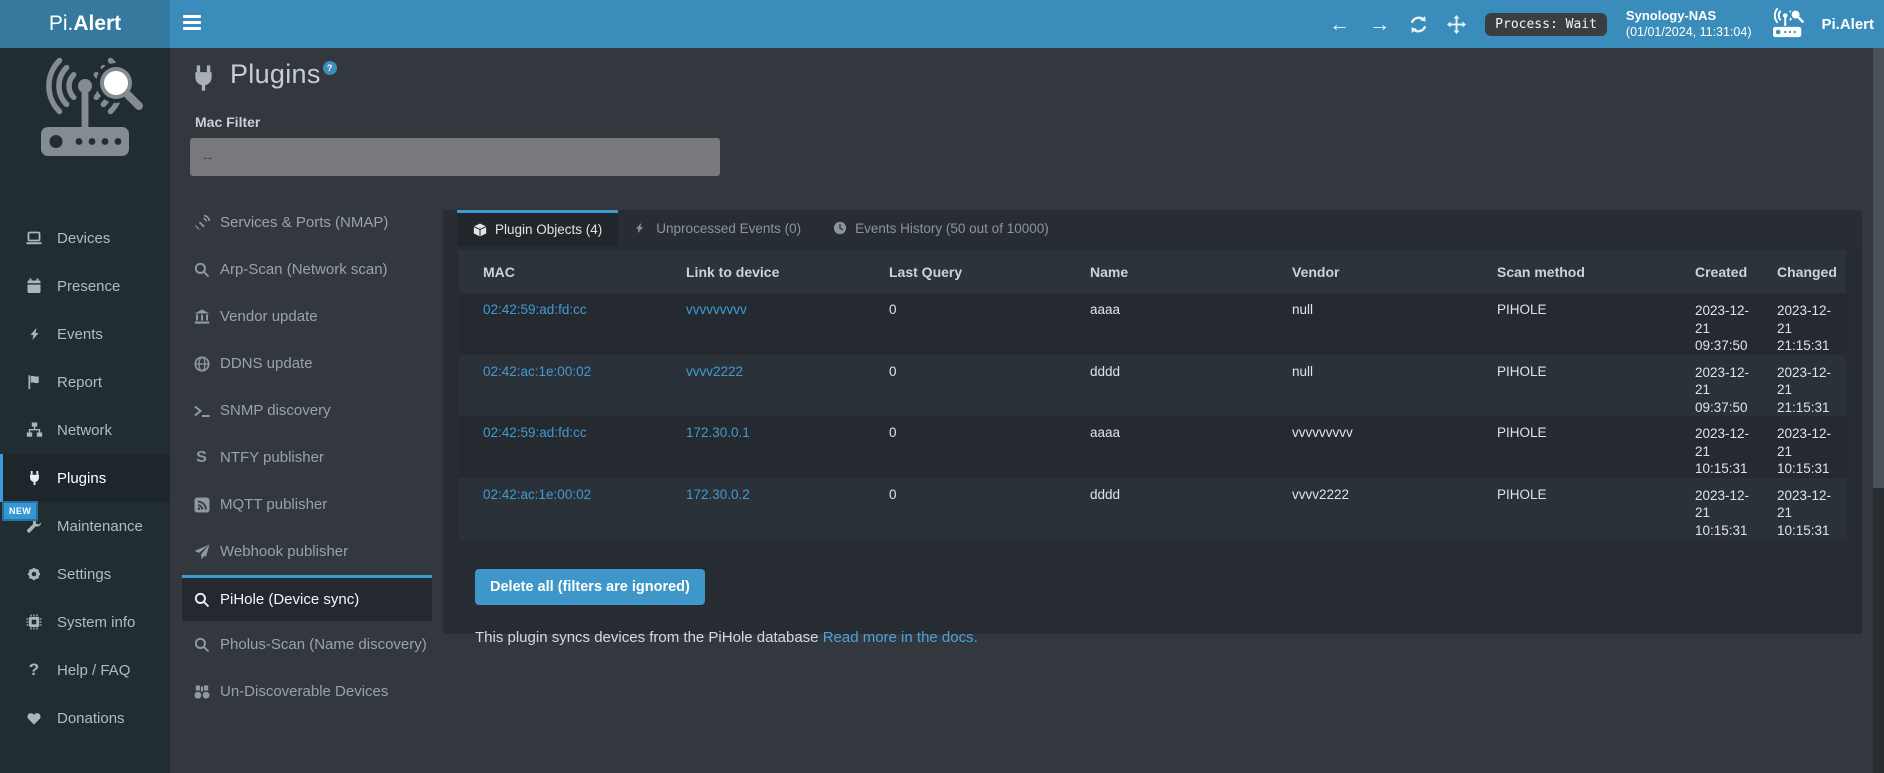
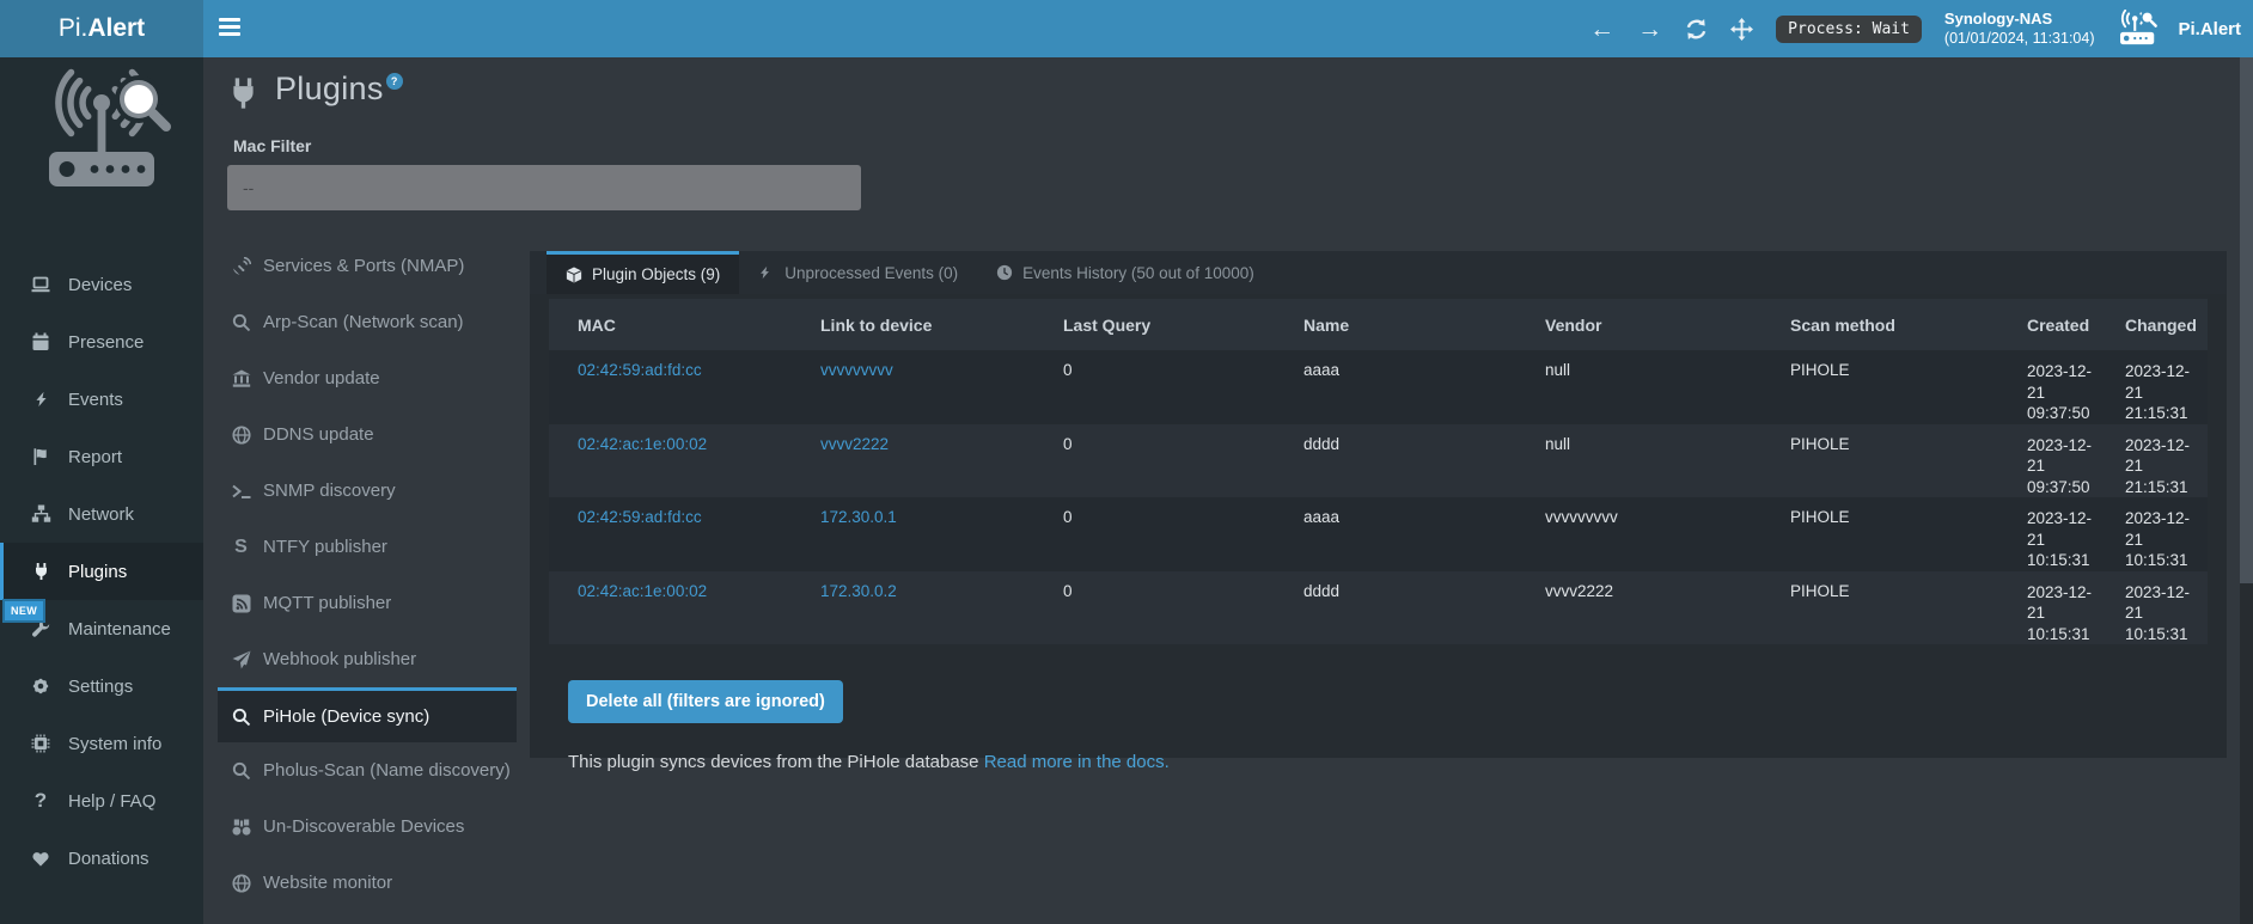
  Pi.
  Alert
  ←
  →
  Process: Wait
  Synology-NAS
  (01/01/2024, 11:31:04)
  Pi.Alert
  Devices
  Presence
  Events
  Report
  Network
  Plugins
  Maintenance
  Settings
  System info
  ?
  Help / FAQ
  Donations
  NEW
  Plugins
  ?
  Mac Filter
  --
  Services & Ports (NMAP)
  Arp-Scan (Network scan)
  Vendor update
  DDNS update
  SNMP discovery
  S
  NTFY publisher
  MQTT publisher
  Webhook publisher
  PiHole (Device sync)
  Pholus-Scan (Name discovery)
  Un-Discoverable Devices
+ Website monitor
- Plugin Objects (4)
+ Plugin Objects (9)
  Unprocessed Events (0)
  Events History (50 out of 10000)
  MAC	Link to device	Last Query	Name	Vendor	Scan method	Created	Changed
  02:42:59:ad:fd:cc	vvvvvvvvv	0	aaaa	null	PIHOLE	2023-12-2109:37:50	2023-12-2121:15:31
  02:42:ac:1e:00:02	vvvv2222	0	dddd	null	PIHOLE	2023-12-2109:37:50	2023-12-2121:15:31
  02:42:59:ad:fd:cc	172.30.0.1	0	aaaa	vvvvvvvvv	PIHOLE	2023-12-2110:15:31	2023-12-2110:15:31
  02:42:ac:1e:00:02	172.30.0.2	0	dddd	vvvv2222	PIHOLE	2023-12-2110:15:31	2023-12-2110:15:31
  Delete all (filters are ignored)
  This plugin syncs devices from the PiHole database Read more in the docs.
